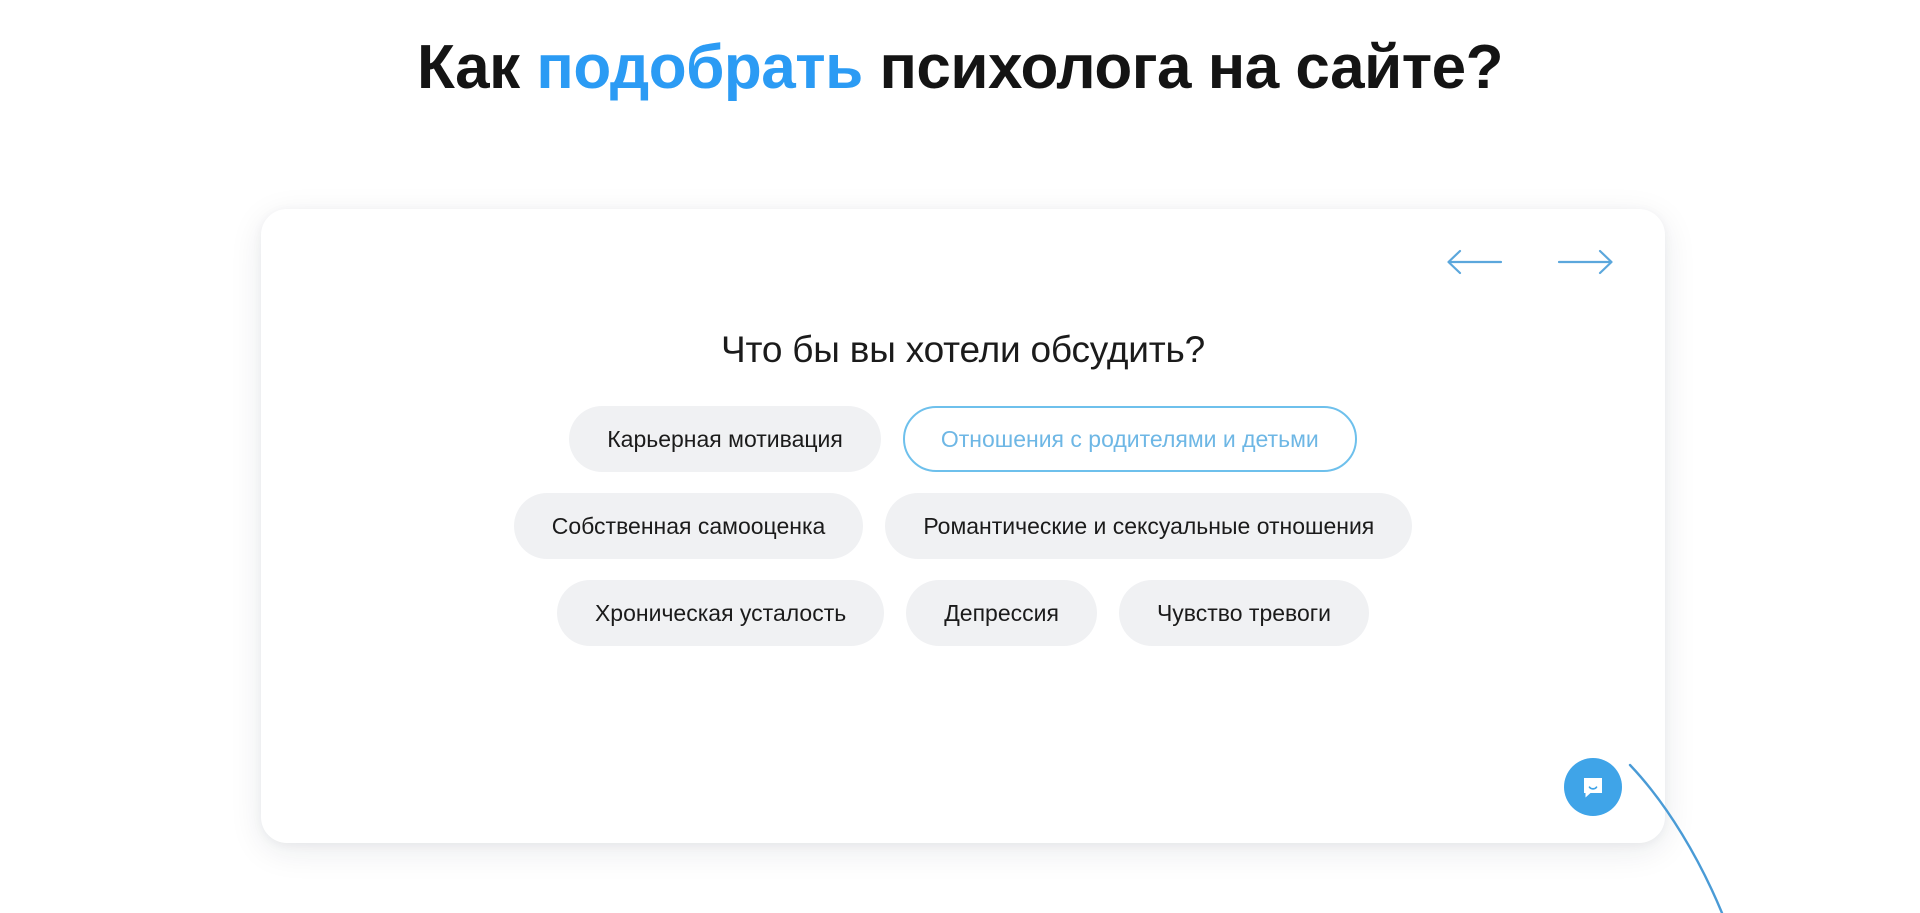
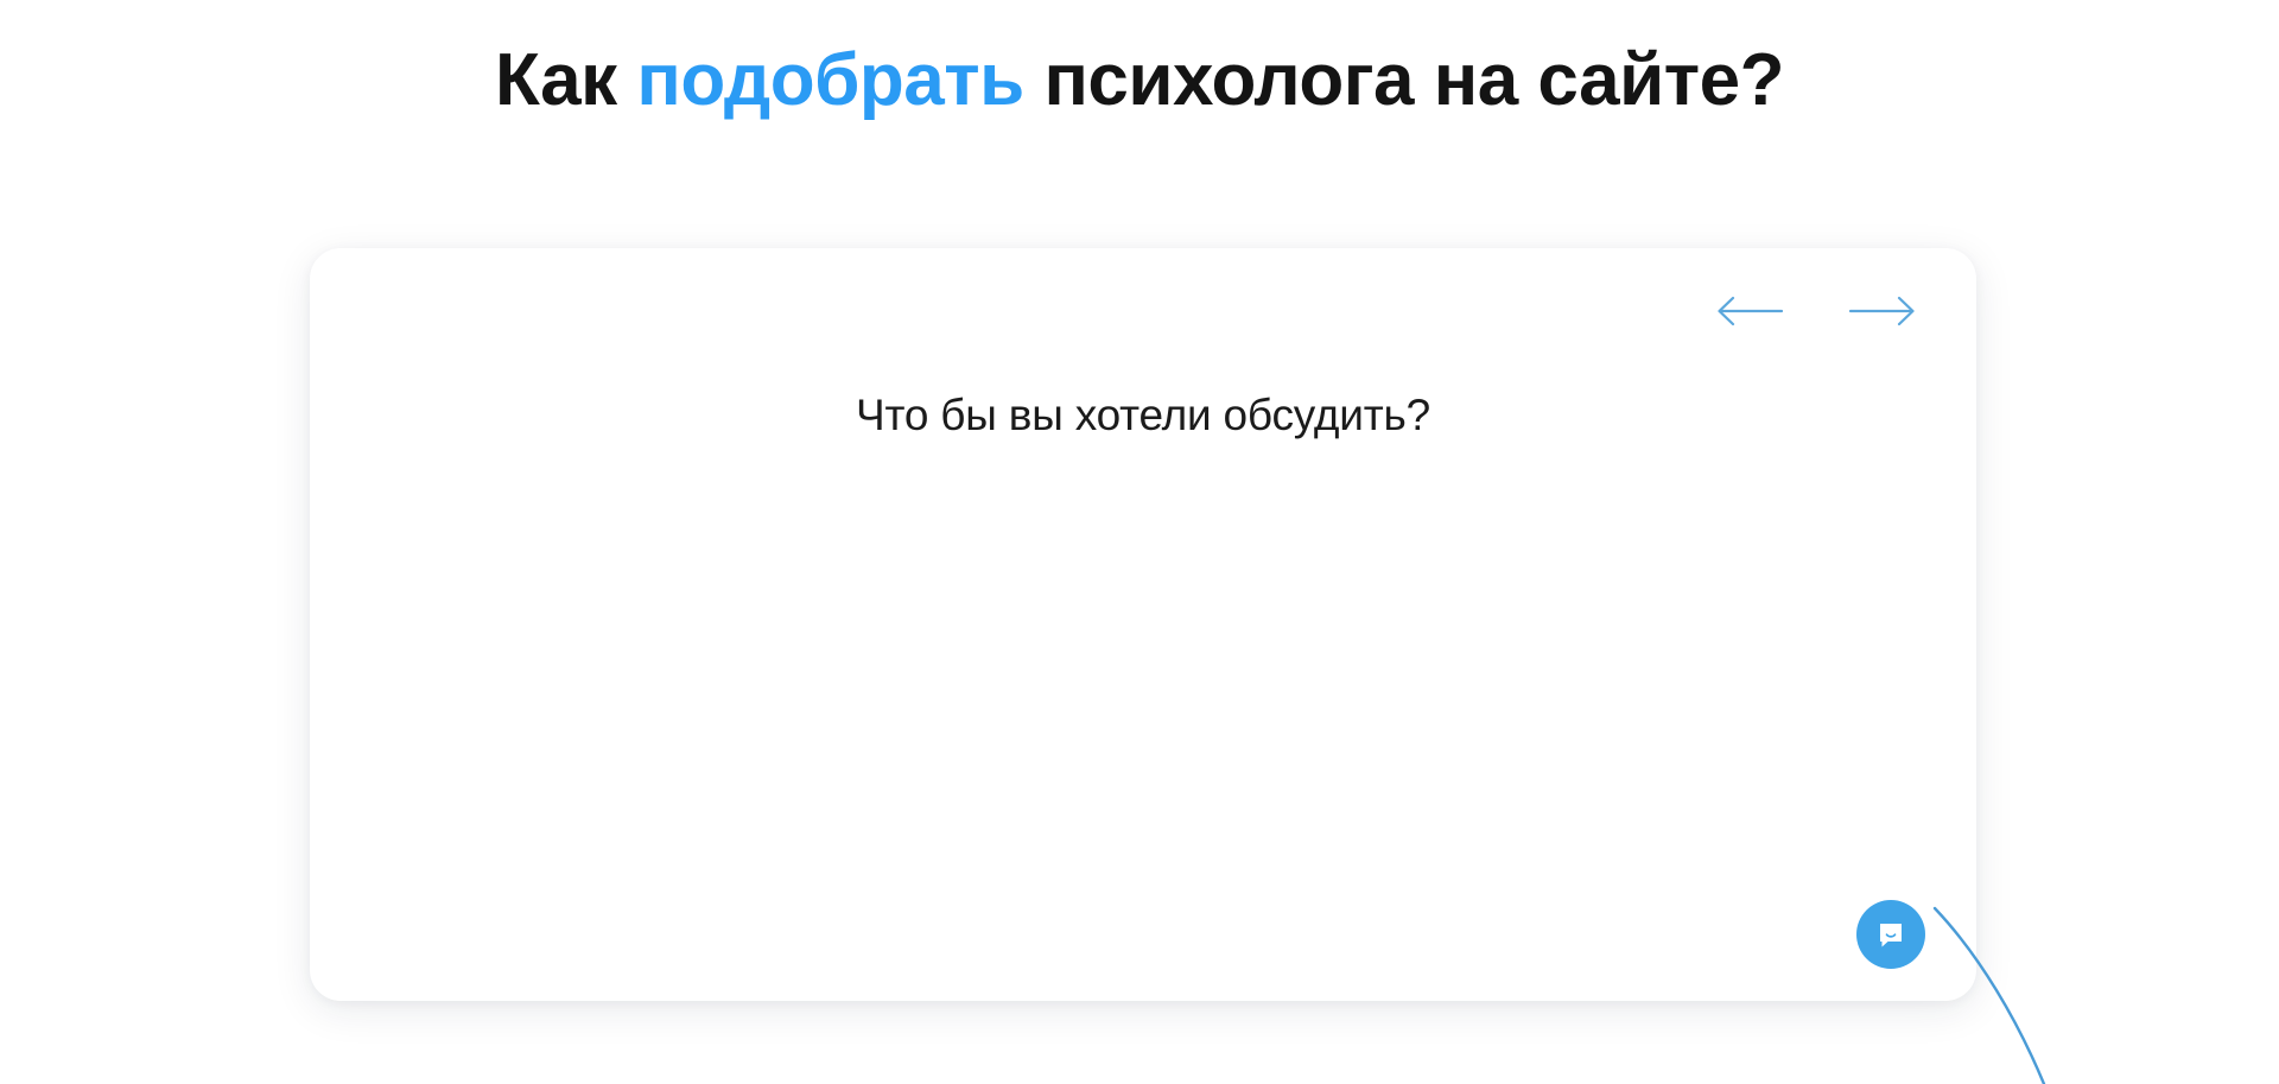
  Как подобрать психолога на сайте?
  Что бы вы хотели обсудить?
- Карьерная мотивация
- Отношения с родителями и детьми
- Собственная самооценка
- Романтические и сексуальные отношения
- Хроническая усталость
- Депрессия
- Чувство тревоги
